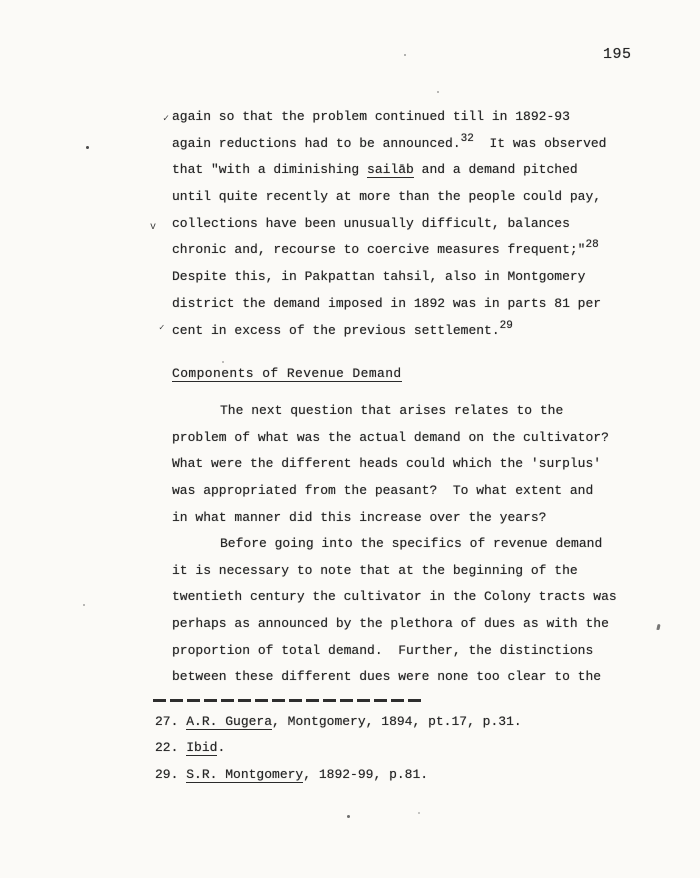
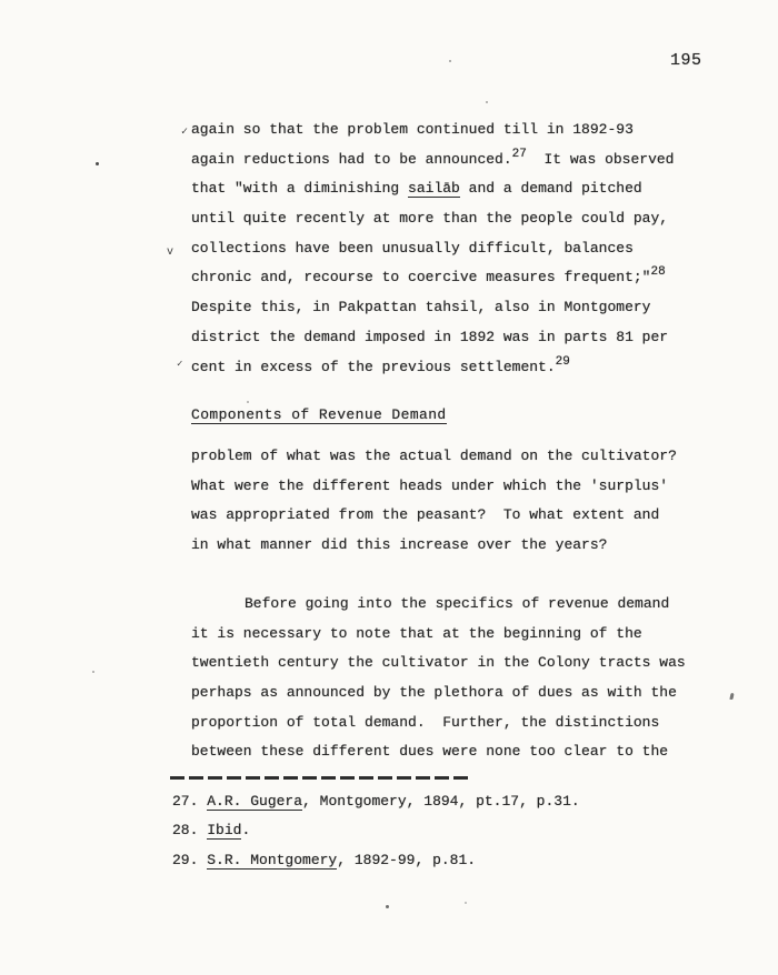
  195
  ✓
  again so that the problem continued till in 1892-93
- again reductions had to be announced.32 It was observed
+ again reductions had to be announced.27 It was observed
  that "with a diminishing sailāb and a demand pitched
  until quite recently at more than the people could pay,
  v
  collections have been unusually difficult, balances
  chronic and, recourse to coercive measures frequent;"28
  Despite this, in Pakpattan tahsil, also in Montgomery
  district the demand imposed in 1892 was in parts 81 per
  ✓
  cent in excess of the previous settlement.29
  Components of Revenue Demand
- The next question that arises relates to the
  problem of what was the actual demand on the cultivator?
- What were the different heads could which the 'surplus'
+ What were the different heads under which the 'surplus'
  was appropriated from the peasant? To what extent and
  in what manner did this increase over the years?
  Before going into the specifics of revenue demand
  it is necessary to note that at the beginning of the
  twentieth century the cultivator in the Colony tracts was
  perhaps as announced by the plethora of dues as with the
  proportion of total demand. Further, the distinctions
  between these different dues were none too clear to the
  27. A.R. Gugera, Montgomery, 1894, pt.17, p.31.
- 22. Ibid.
+ 28. Ibid.
  29. S.R. Montgomery, 1892-99, p.81.
